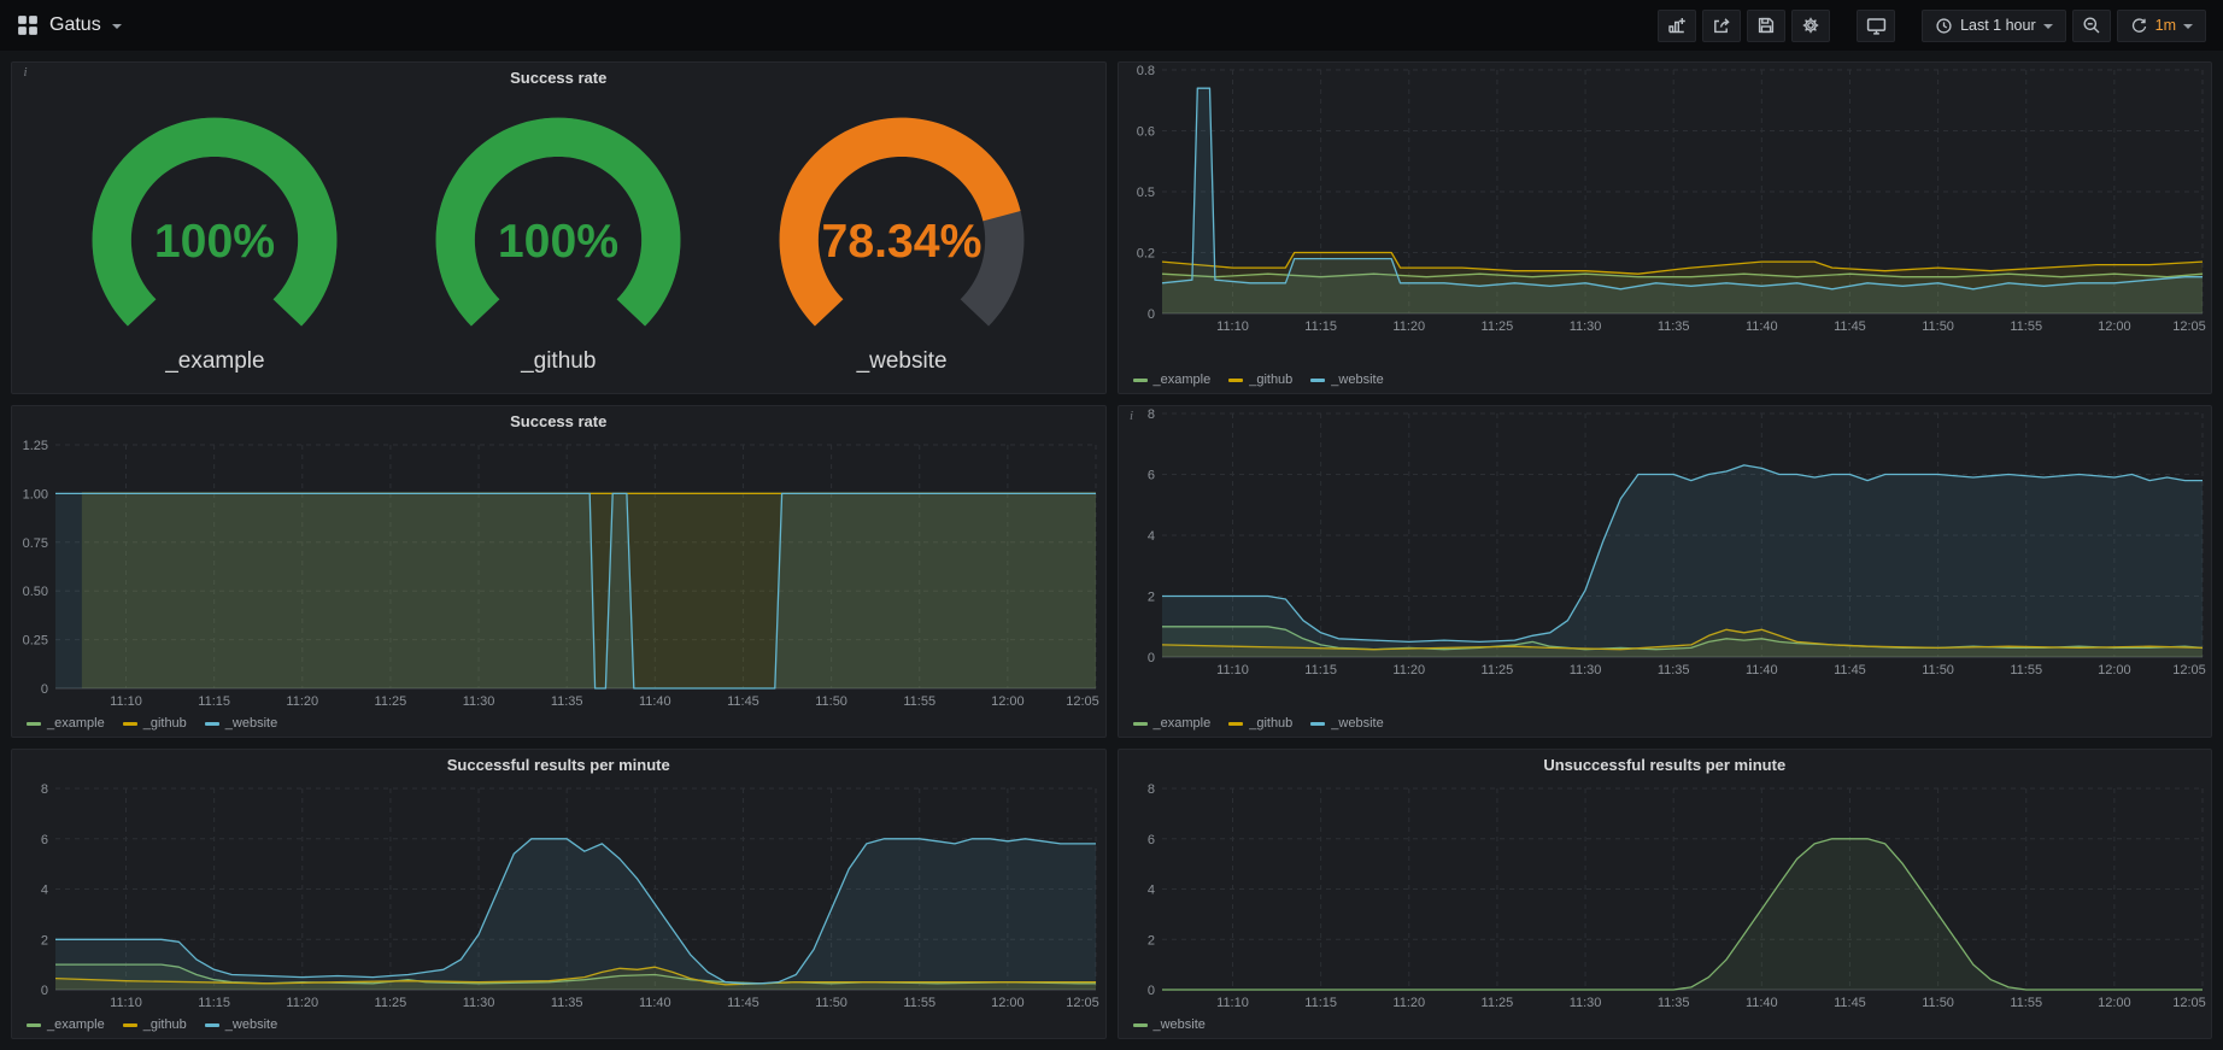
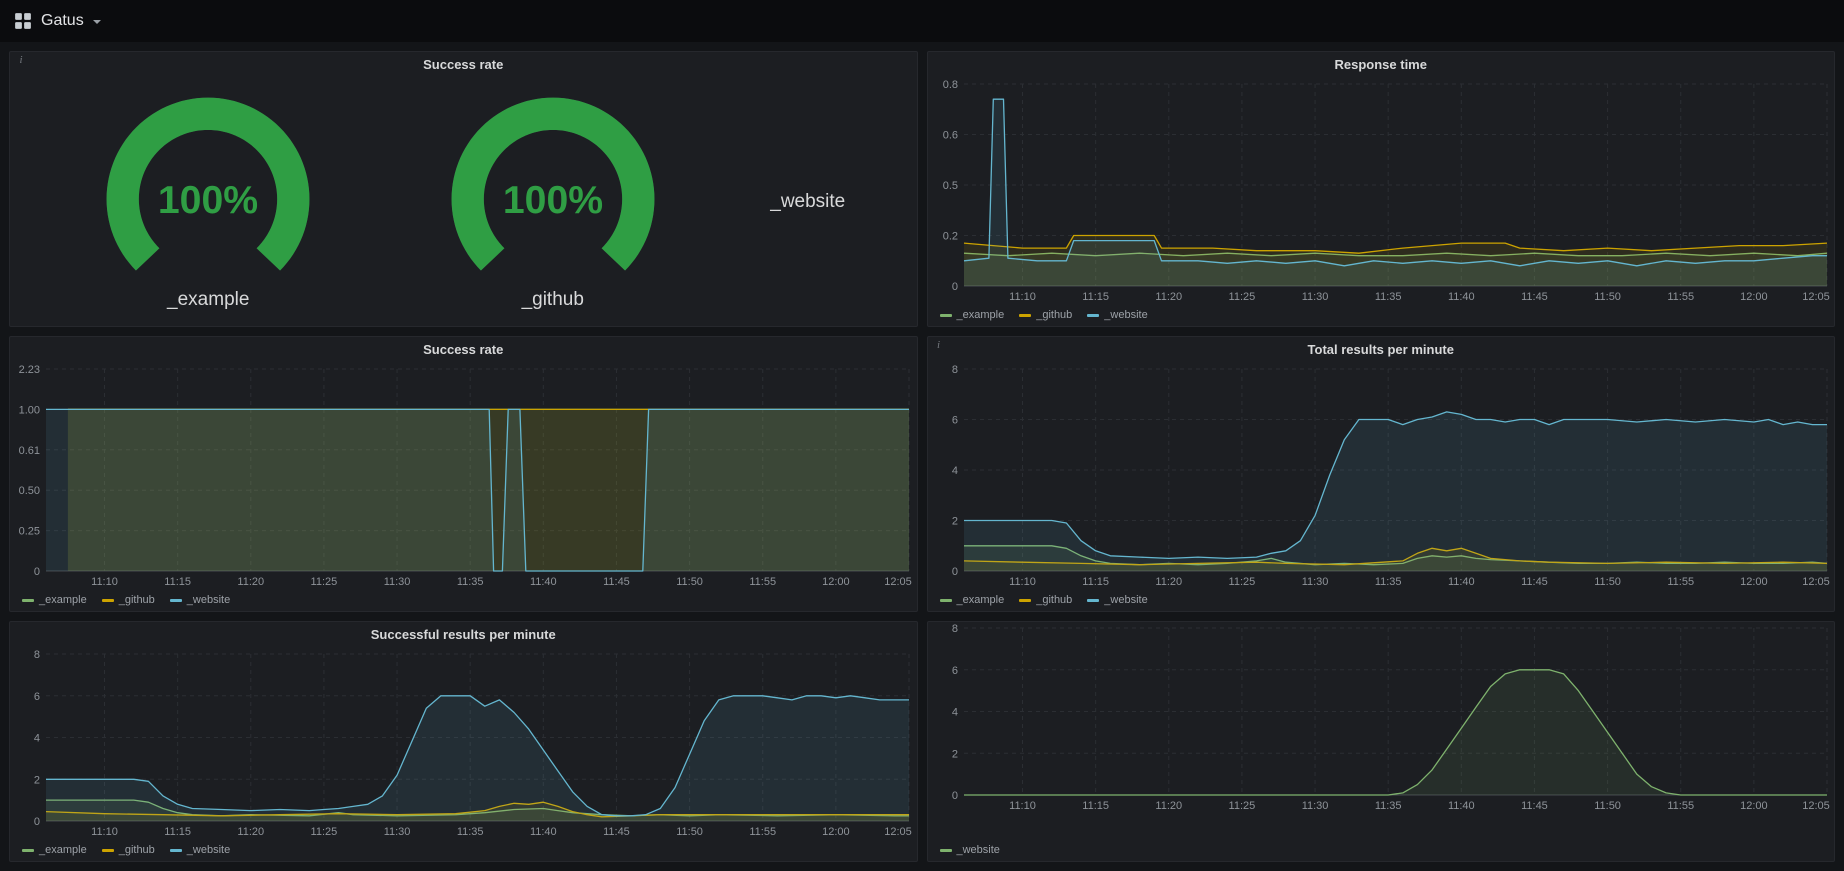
  Gatus
- Last 1 hour
- 1m
  i
  Success rate
  100%
  _example
  100%
  _github
- 78.34%
  _website
+ Response time
  0
  0.2
  0.5
  0.6
  0.8
  11:10
  11:15
  11:20
  11:25
  11:30
  11:35
  11:40
  11:45
  11:50
  11:55
  12:00
  12:05
  _example
  _github
  _website
  Success rate
  0
  0.25
  0.50
- 0.75
+ 0.61
  1.00
- 1.25
+ 2.23
  11:10
  11:15
  11:20
  11:25
  11:30
  11:35
  11:40
  11:45
  11:50
  11:55
  12:00
  12:05
  _example
  _github
  _website
  i
+ Total results per minute
  0
  2
  4
  6
  8
  11:10
  11:15
  11:20
  11:25
  11:30
  11:35
  11:40
  11:45
  11:50
  11:55
  12:00
  12:05
  _example
  _github
  _website
  Successful results per minute
  0
  2
  4
  6
  8
  11:10
  11:15
  11:20
  11:25
  11:30
  11:35
  11:40
  11:45
  11:50
  11:55
  12:00
  12:05
  _example
  _github
  _website
- Unsuccessful results per minute
  0
  2
  4
  6
  8
  11:10
  11:15
  11:20
  11:25
  11:30
  11:35
  11:40
  11:45
  11:50
  11:55
  12:00
  12:05
  _website
